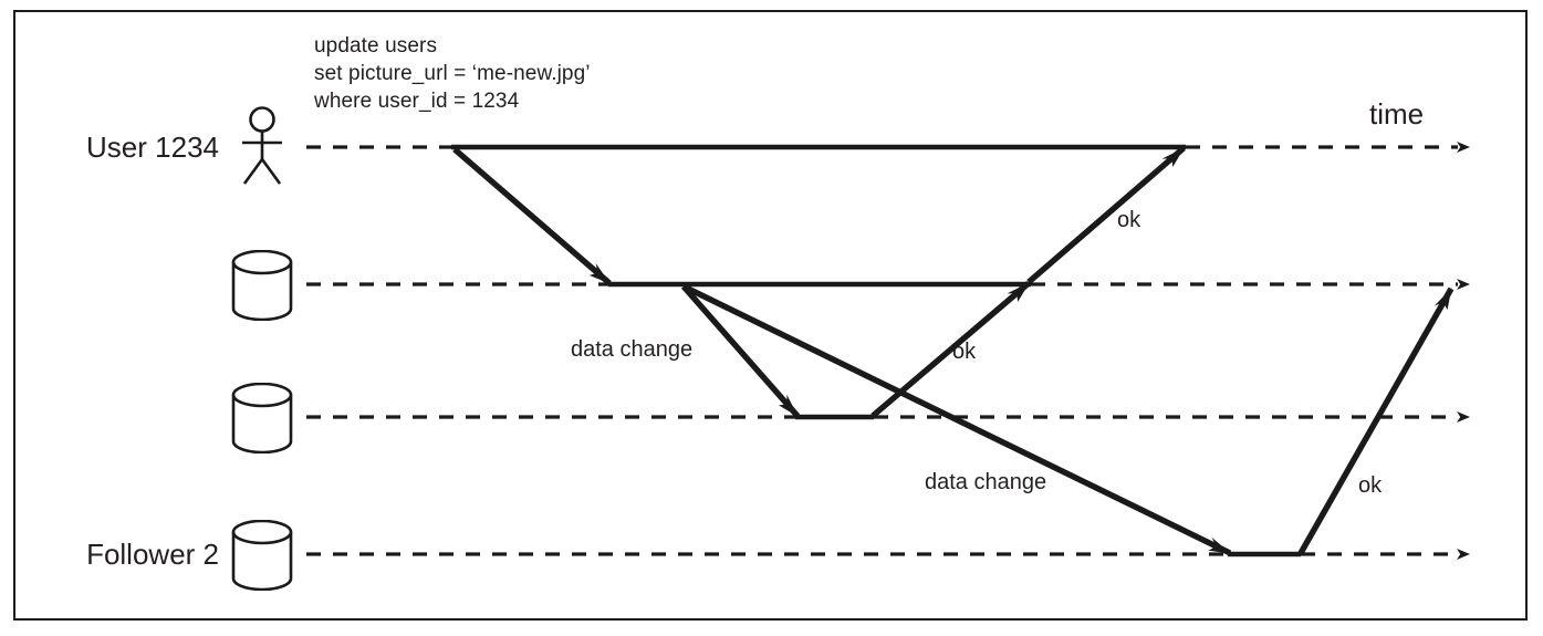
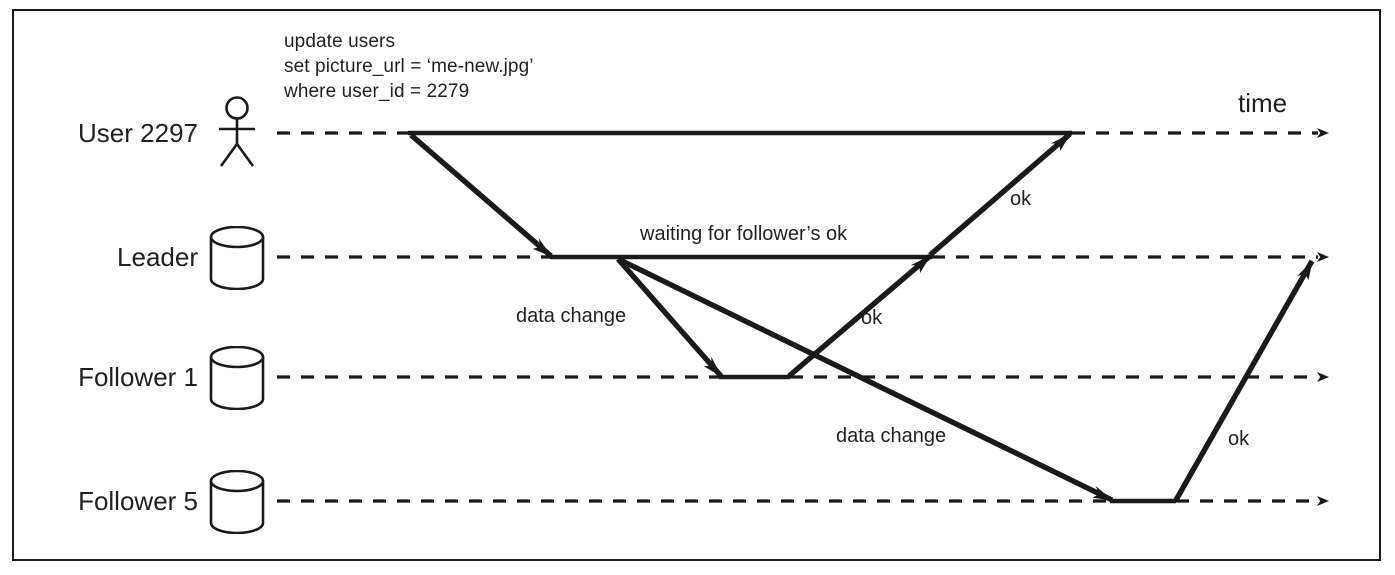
- User 1234
+ User 2297
+ Leader
+ Follower 1
- Follower 2
+ Follower 5
  update users
  set picture_url = ‘me-new.jpg’
- where user_id = 1234
+ where user_id = 2279
  time
+ waiting for follower’s ok
  data change
  data change
  ok
  ok
  ok
